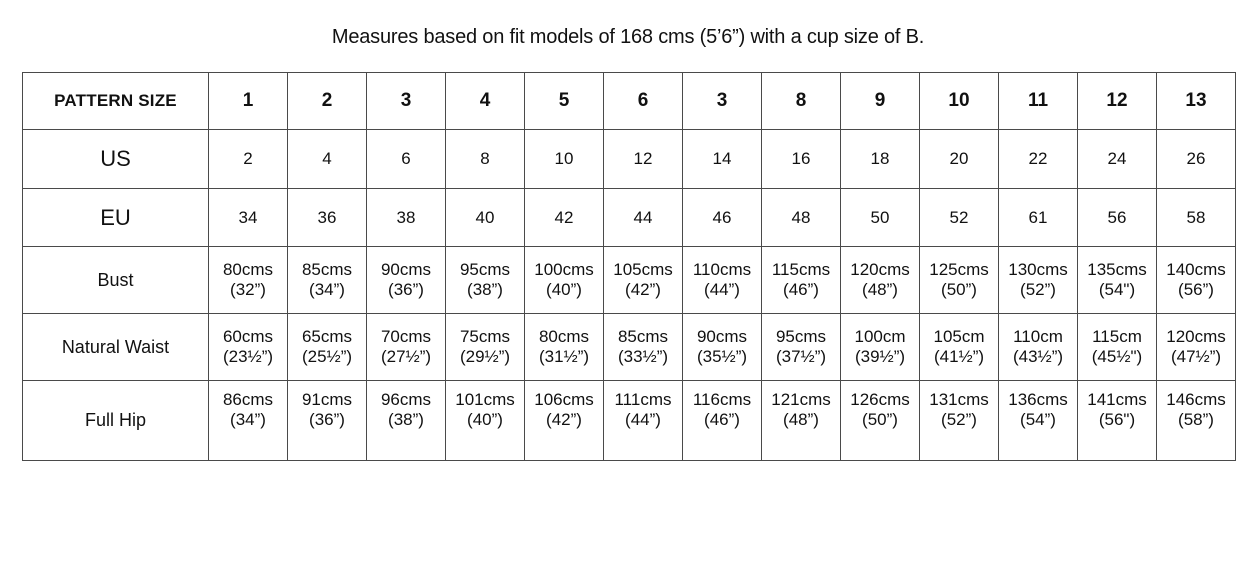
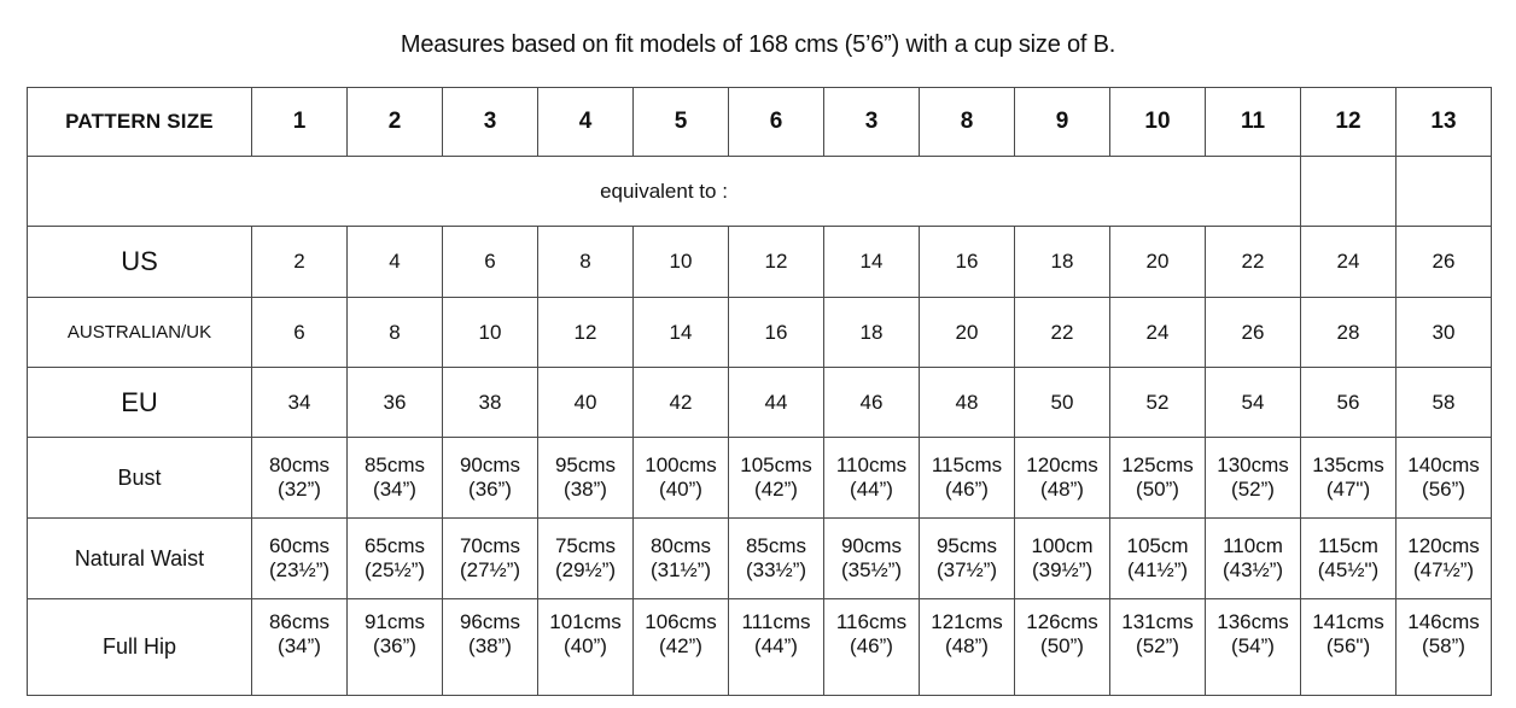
  Measures based on fit models of 168 cms (5’6”) with a cup size of B.
  PATTERN SIZE	1	2	3	4	5	6	3	8	9	10	11	12	13
+ equivalent to :
  US	2	4	6	8	10	12	14	16	18	20	22	24	26
+ AUSTRALIAN/UK	6	8	10	12	14	16	18	20	22	24	26	28	30
- EU	34	36	38	40	42	44	46	48	50	52	61	56	58
+ EU	34	36	38	40	42	44	46	48	50	52	54	56	58
- Bust	80cms(32”)	85cms(34”)	90cms(36”)	95cms(38”)	100cms(40”)	105cms(42”)	110cms(44”)	115cms(46”)	120cms(48”)	125cms(50”)	130cms(52”)	135cms(54")	140cms(56”)
+ Bust	80cms(32”)	85cms(34”)	90cms(36”)	95cms(38”)	100cms(40”)	105cms(42”)	110cms(44”)	115cms(46”)	120cms(48”)	125cms(50”)	130cms(52”)	135cms(47")	140cms(56”)
  Natural Waist	60cms(23½”)	65cms(25½”)	70cms(27½”)	75cms(29½”)	80cms(31½”)	85cms(33½”)	90cms(35½”)	95cms(37½”)	100cm(39½”)	105cm(41½”)	110cm(43½”)	115cm(45½")	120cms(47½”)
  Full Hip	86cms(34”)	91cms(36”)	96cms(38”)	101cms(40”)	106cms(42”)	111cms(44”)	116cms(46”)	121cms(48”)	126cms(50”)	131cms(52”)	136cms(54”)	141cms(56")	146cms(58”)
